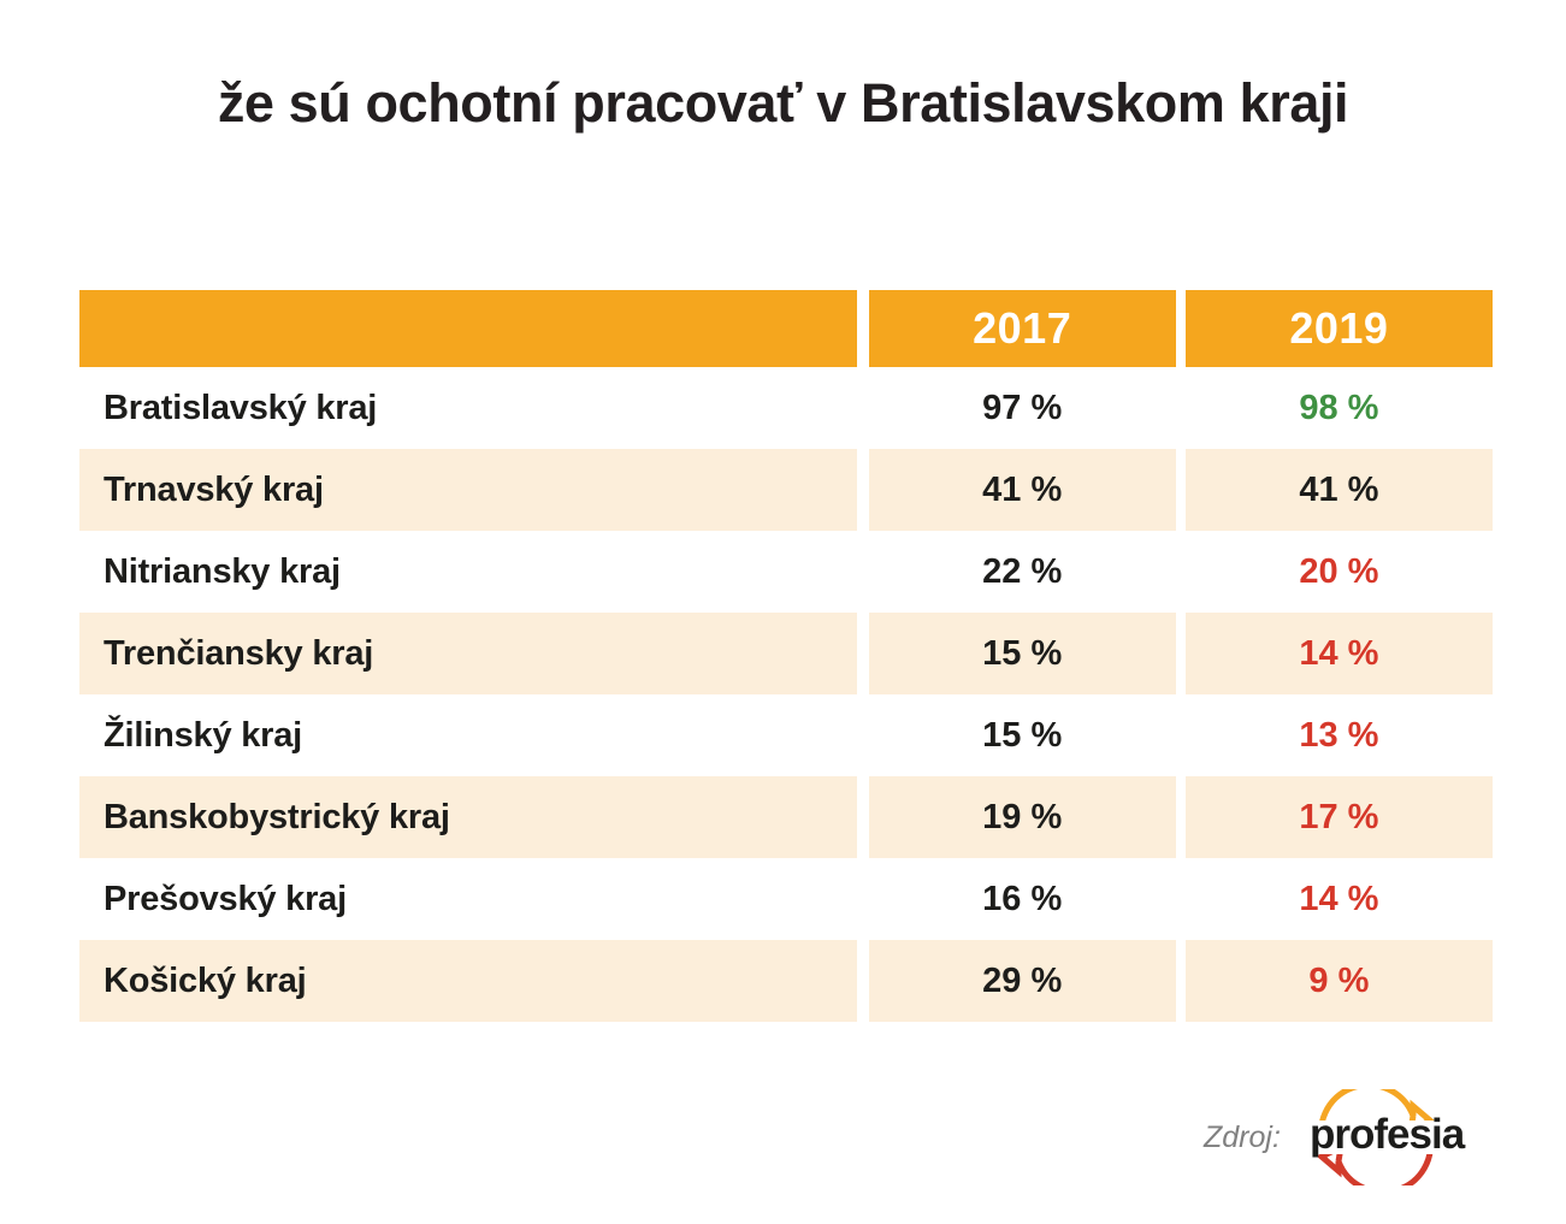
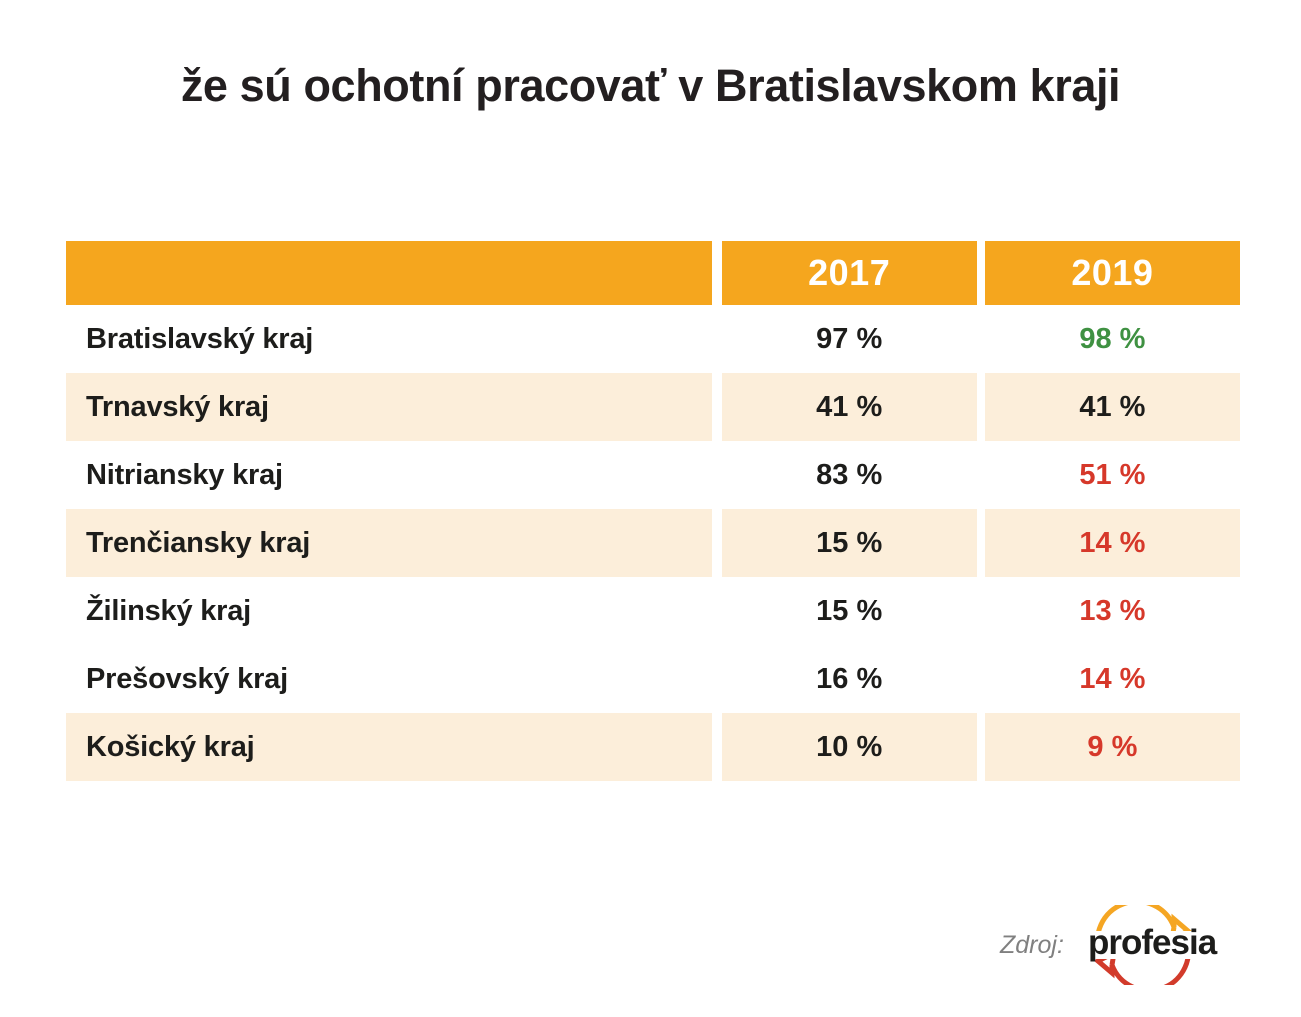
  že sú ochotní pracovať v Bratislavskom kraji
  2017
  2019
  Bratislavský kraj
  97 %
  98 %
  Trnavský kraj
  41 %
  41 %
  Nitriansky kraj
- 22 %
+ 83 %
- 20 %
+ 51 %
  Trenčiansky kraj
  15 %
  14 %
  Žilinský kraj
  15 %
  13 %
- Banskobystrický kraj
- 19 %
- 17 %
  Prešovský kraj
  16 %
  14 %
  Košický kraj
- 29 %
+ 10 %
  9 %
  Zdroj:
  profesia
